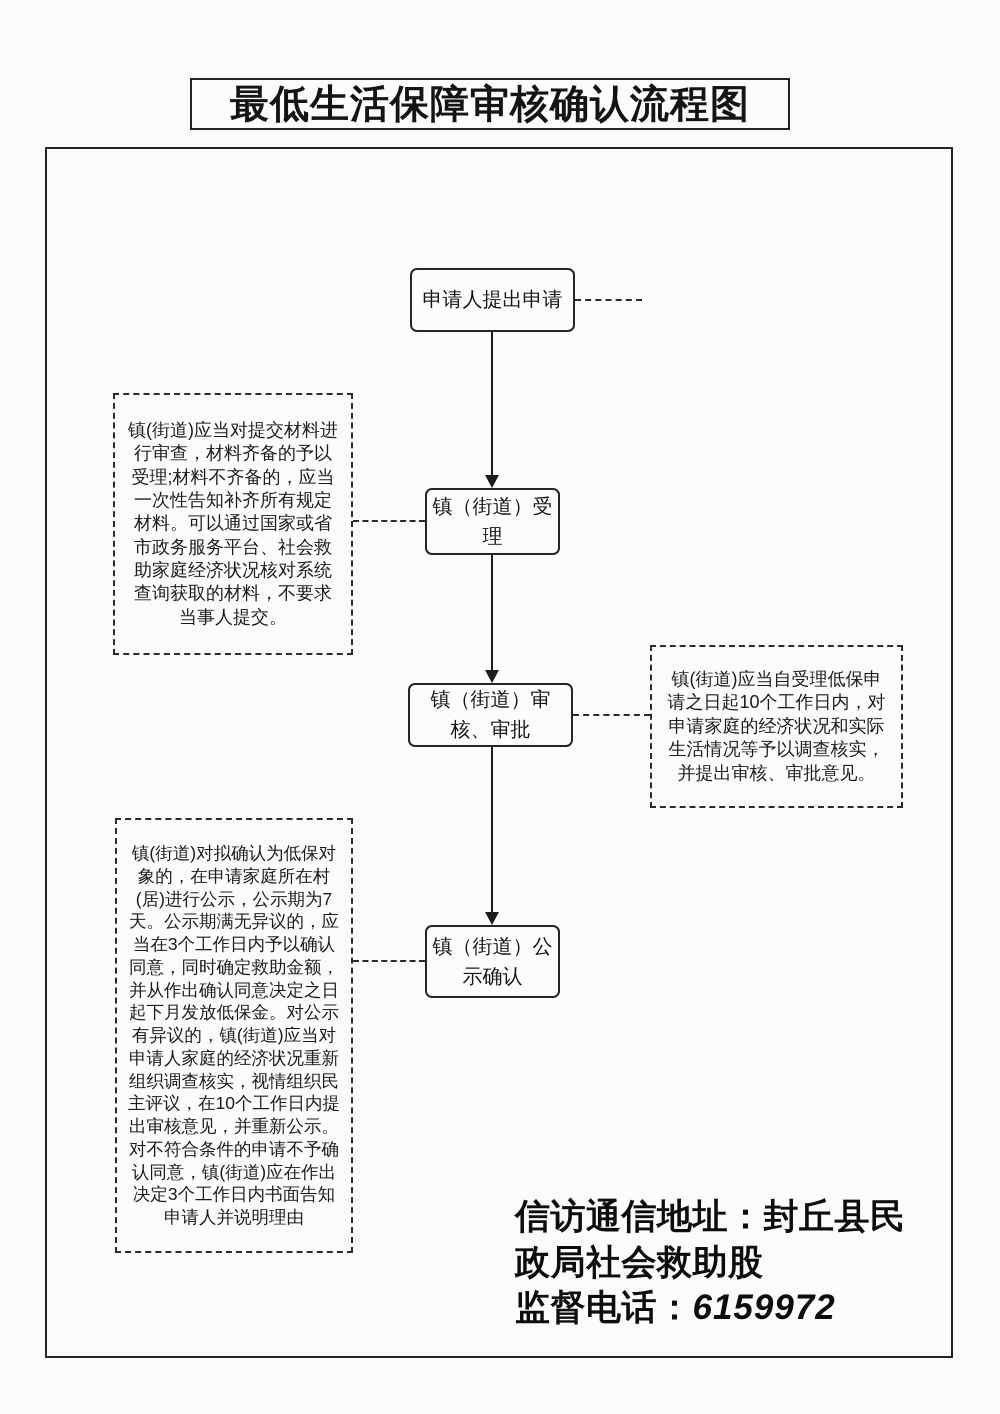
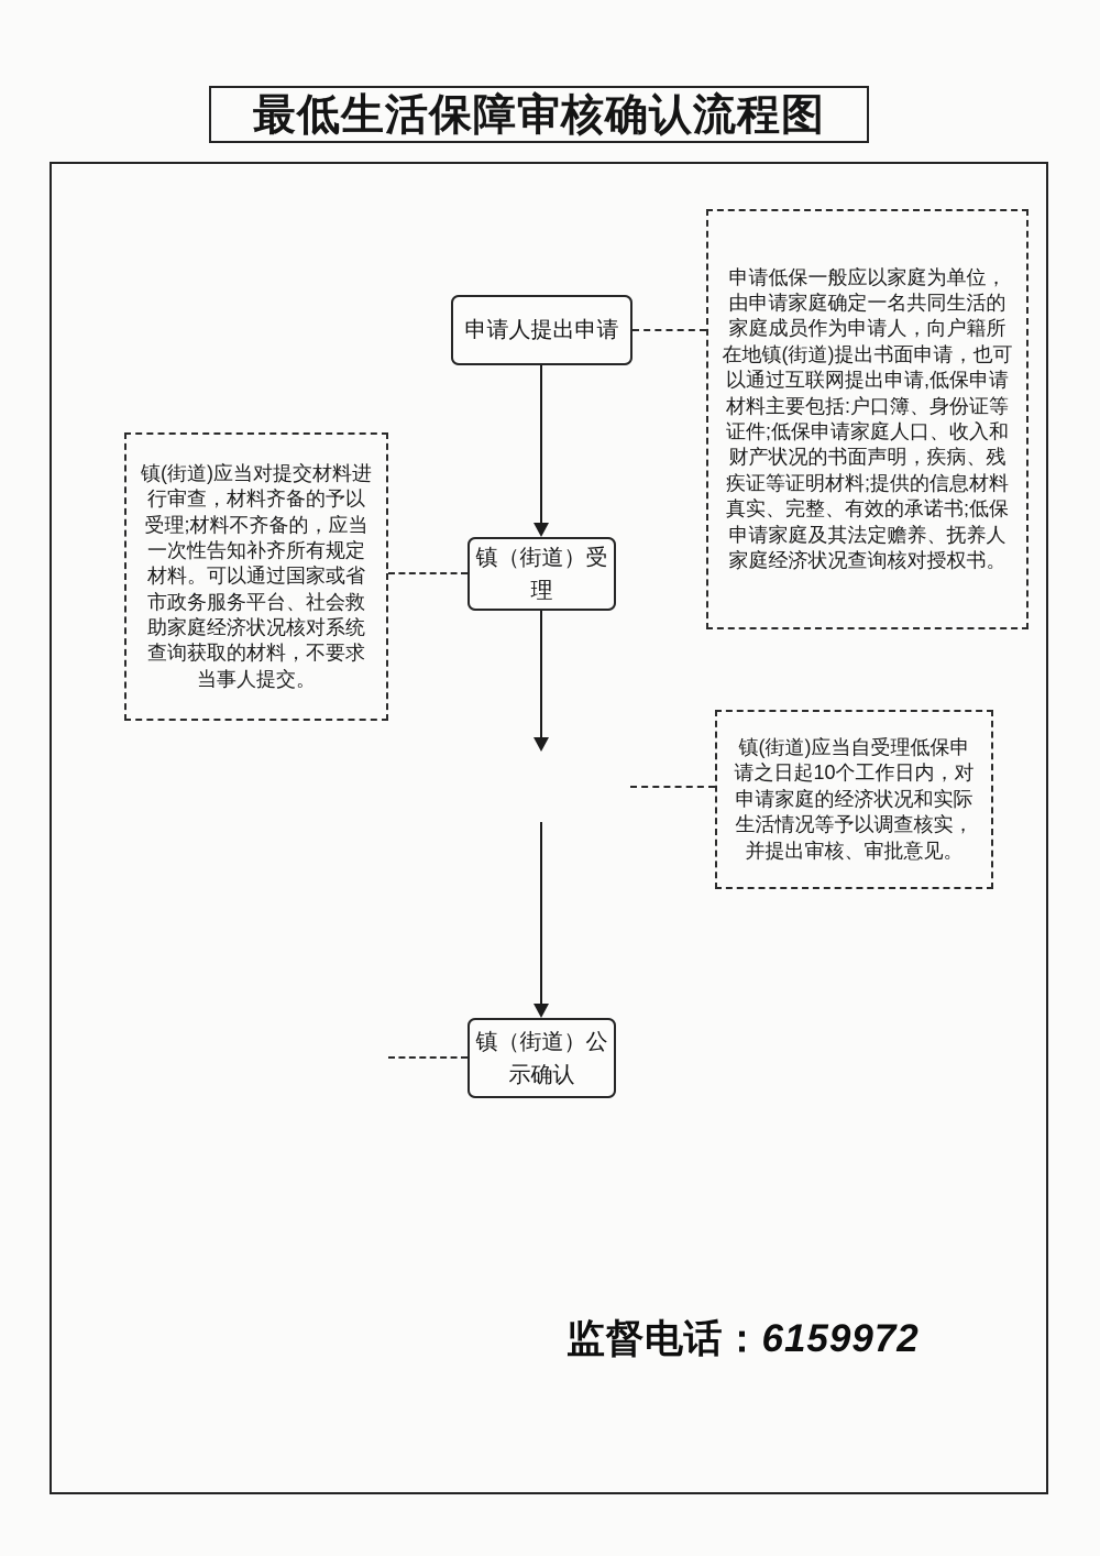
  最低生活保障审核确认流程图
  申请人提出申请
  镇（街道）受理
- 镇（街道）审核、审批
  镇（街道）公示确认
+ 申请低保一般应以家庭为单位，由申请家庭确定一名共同生活的家庭成员作为申请人，向户籍所在地镇(街道)提出书面申请，也可以通过互联网提出申请,低保申请材料主要包括:户口簿、身份证等证件;低保申请家庭人口、收入和财产状况的书面声明，疾病、残疾证等证明材料;提供的信息材料真实、完整、有效的承诺书;低保申请家庭及其法定赡养、抚养人家庭经济状况查询核对授权书。
  镇(街道)应当对提交材料进行审查，材料齐备的予以受理;材料不齐备的，应当一次性告知补齐所有规定材料。可以通过国家或省市政务服务平台、社会救助家庭经济状况核对系统查询获取的材料，不要求当事人提交。
  镇(街道)应当自受理低保申请之日起10个工作日内，对申请家庭的经济状况和实际生活情况等予以调查核实，并提出审核、审批意见。
- 镇(街道)对拟确认为低保对象的，在申请家庭所在村(居)进行公示，公示期为7天。公示期满无异议的，应当在3个工作日内予以确认同意，同时确定救助金额，并从作出确认同意决定之日起下月发放低保金。对公示有异议的，镇(街道)应当对申请人家庭的经济状况重新组织调查核实，视情组织民主评议，在10个工作日内提出审核意见，并重新公示。对不符合条件的申请不予确认同意，镇(街道)应在作出决定3个工作日内书面告知申请人并说明理由
- 信访通信地址：封丘县民政局社会救助股
  监督电话：6159972
